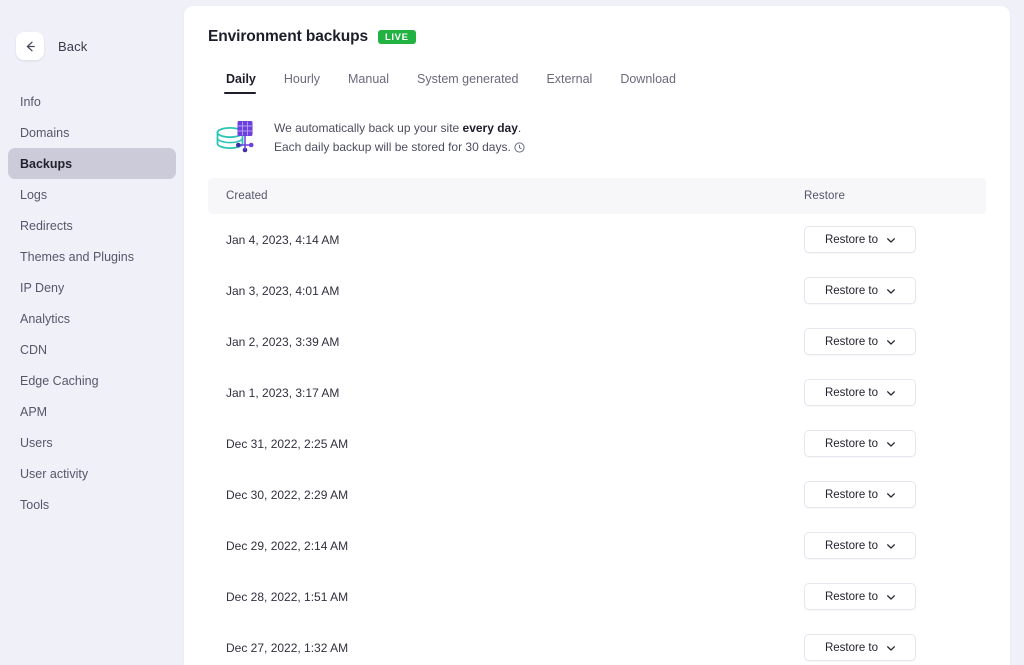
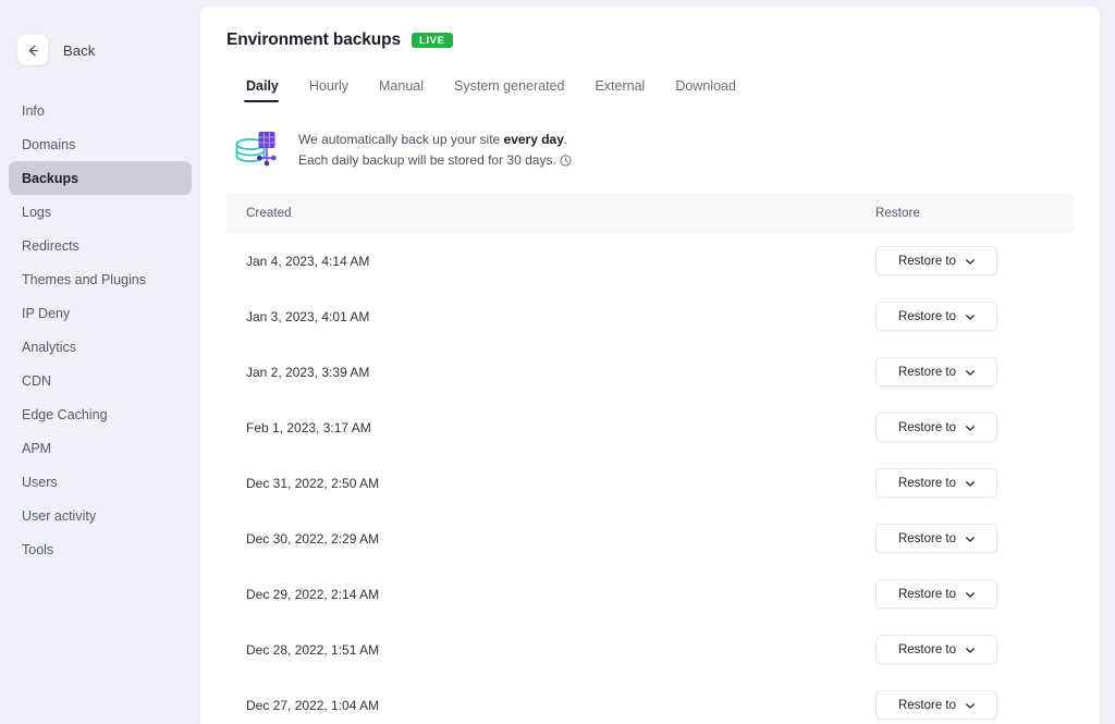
  Back
  Info
  Domains
  Backups
  Logs
  Redirects
  Themes and Plugins
  IP Deny
  Analytics
  CDN
  Edge Caching
  APM
  Users
  User activity
  Tools
  Environment backups
  LIVE
  Daily
  Hourly
  Manual
  System generated
  External
  Download
  We automatically back up your site every day.
  Each daily backup will be stored for 30 days.
  Created
  Restore
  Jan 4, 2023, 4:14 AM
  Restore to
  Jan 3, 2023, 4:01 AM
  Restore to
  Jan 2, 2023, 3:39 AM
  Restore to
- Jan 1, 2023, 3:17 AM
+ Feb 1, 2023, 3:17 AM
  Restore to
- Dec 31, 2022, 2:25 AM
+ Dec 31, 2022, 2:50 AM
  Restore to
  Dec 30, 2022, 2:29 AM
  Restore to
  Dec 29, 2022, 2:14 AM
  Restore to
  Dec 28, 2022, 1:51 AM
  Restore to
- Dec 27, 2022, 1:32 AM
+ Dec 27, 2022, 1:04 AM
  Restore to
